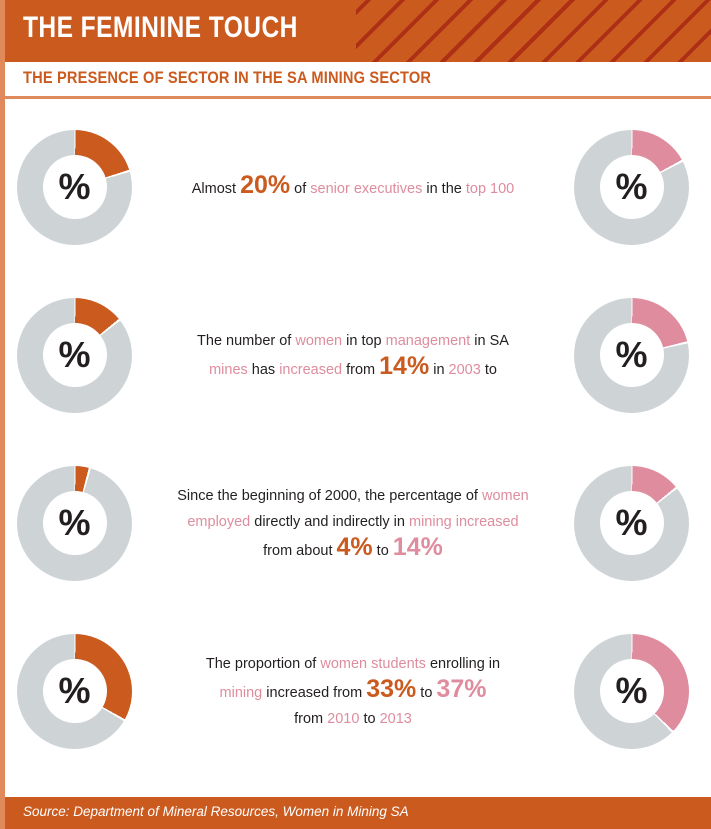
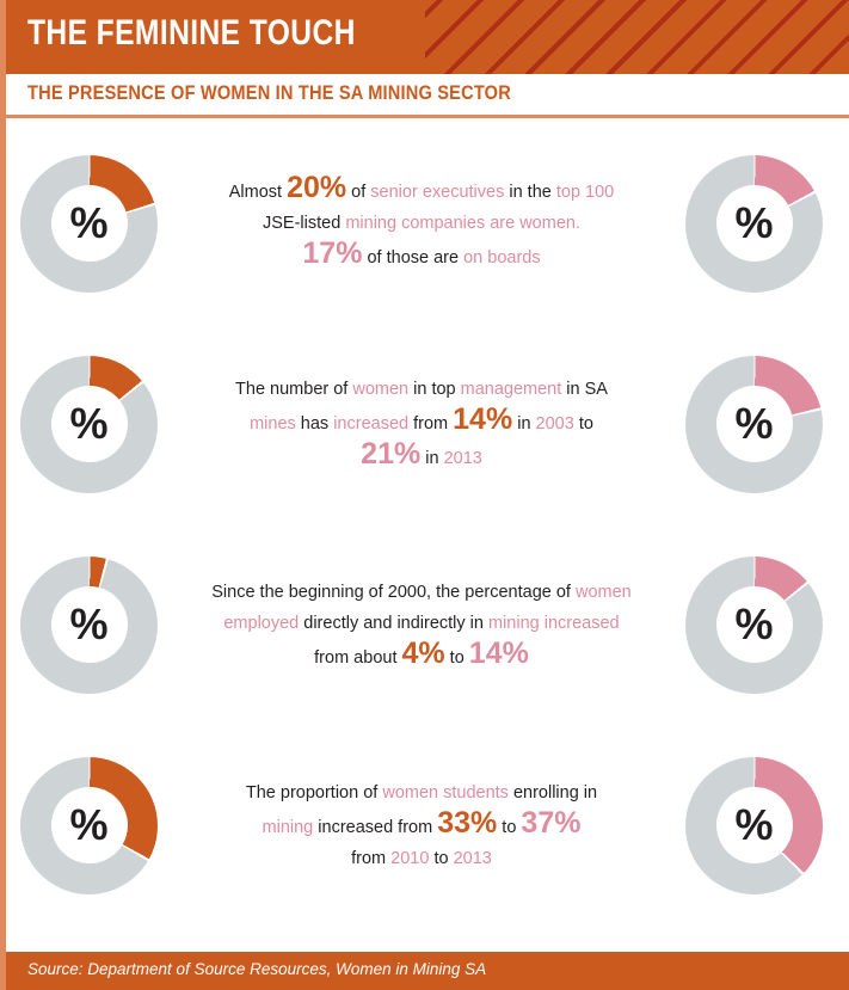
  THE FEMININE TOUCH
- THE PRESENCE OF SECTOR IN THE SA MINING SECTOR
+ THE PRESENCE OF WOMEN IN THE SA MINING SECTOR
  %
  Almost 20% of senior executives in the top 100
+ JSE-listed mining companies are women.
+ 17% of those are on boards
  %
  %
  The number of women in top management in SA
  mines has increased from 14% in 2003 to
+ 21% in 2013
  %
  %
  Since the beginning of 2000, the percentage of women
  employed directly and indirectly in mining increased
  from about 4% to 14%
  %
  %
  The proportion of women students enrolling in
  mining increased from 33% to 37%
  from 2010 to 2013
  %
- Source: Department of Mineral Resources, Women in Mining SA
+ Source: Department of Source Resources, Women in Mining SA
